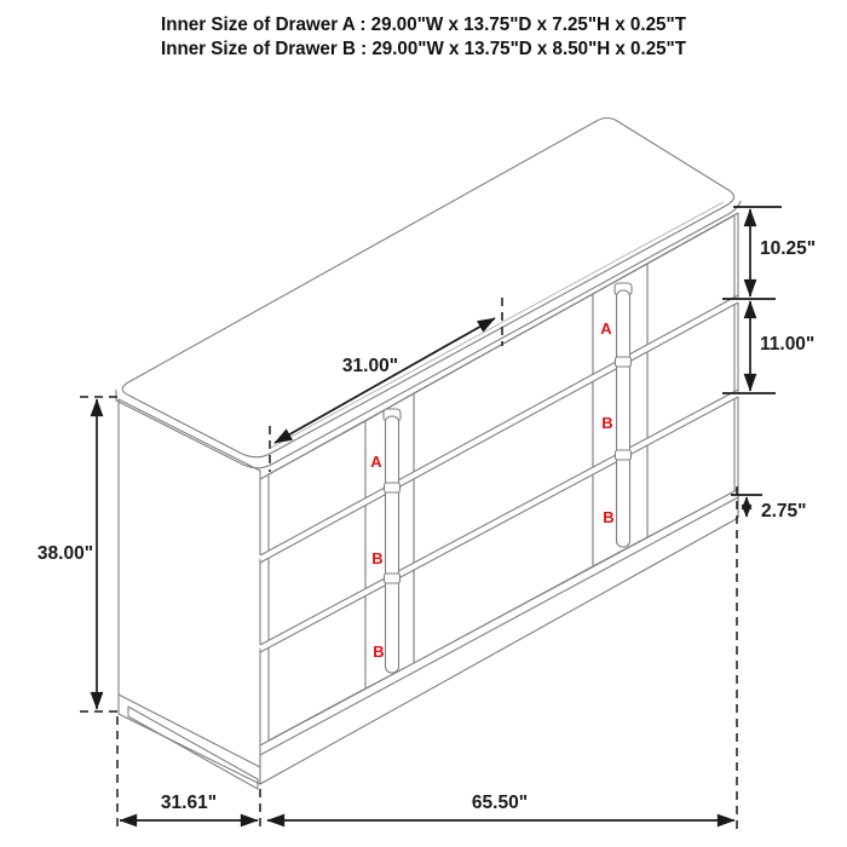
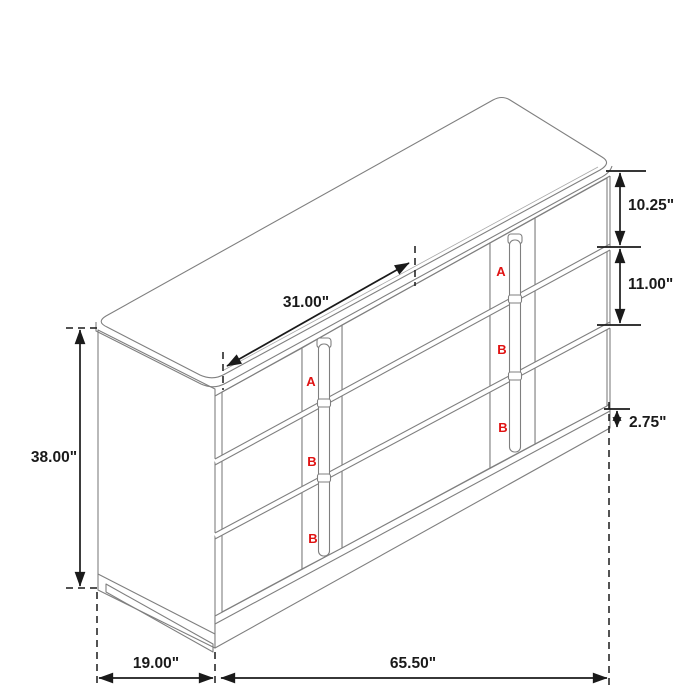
- Inner Size of Drawer A : 29.00"W x 13.75"D x 7.25"H x 0.25"T
- Inner Size of Drawer B : 29.00"W x 13.75"D x 8.50"H x 0.25"T
  A
  B
  B
  A
  B
  B
  38.00"
  31.00"
  10.25"
  11.00"
  2.75"
- 31.61"
+ 19.00"
  65.50"
